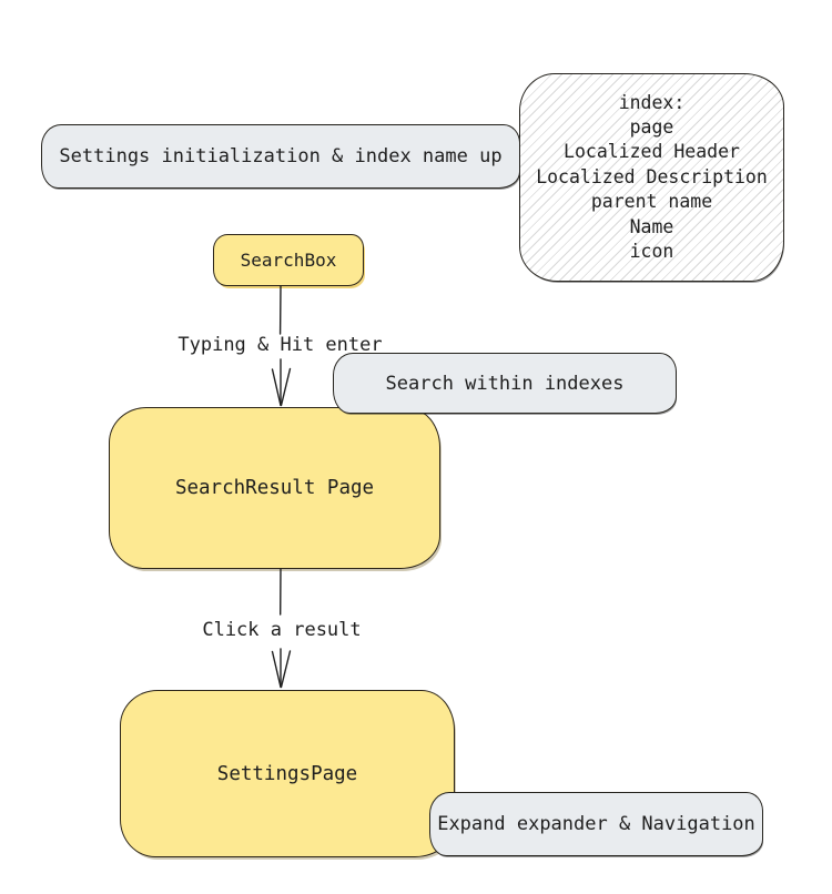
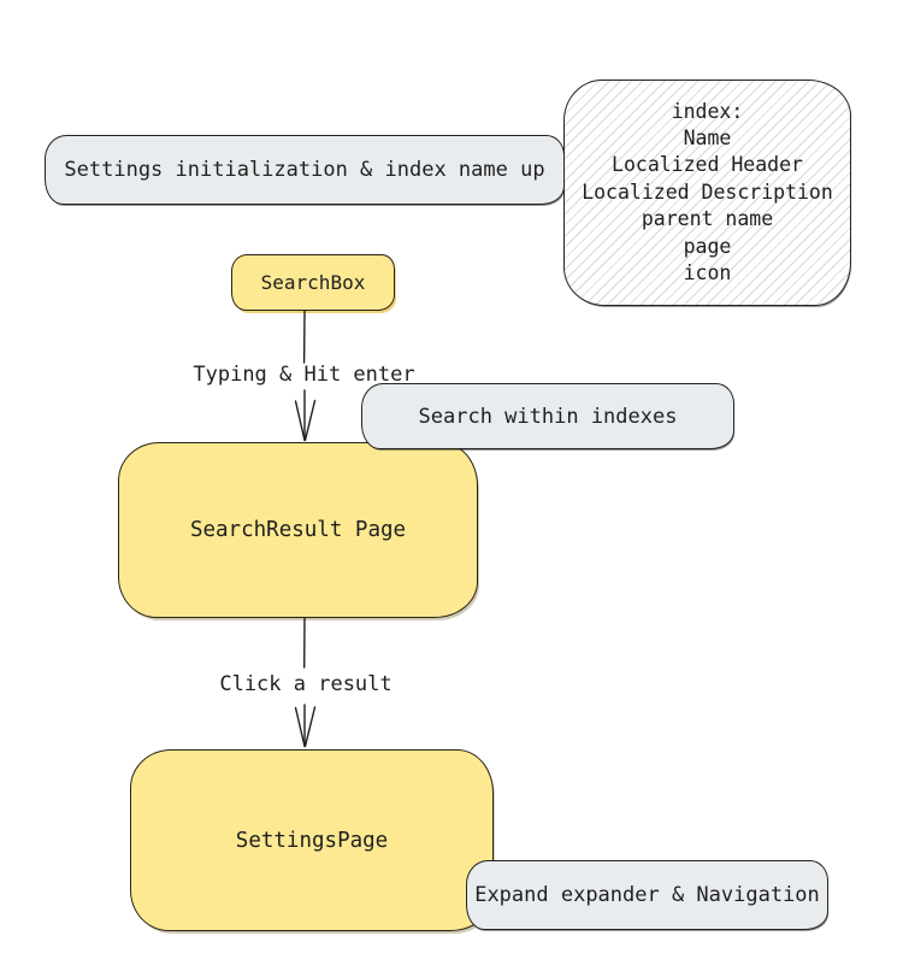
  index:
- page
+ Name
  Localized Header
  Localized Description
  parent name
- Name
+ page
  icon
  Settings initialization & index name up
  SearchBox
  SearchResult Page
  Search within indexes
  SettingsPage
  Expand expander & Navigation
  Typing & Hit enter
  Click a result
